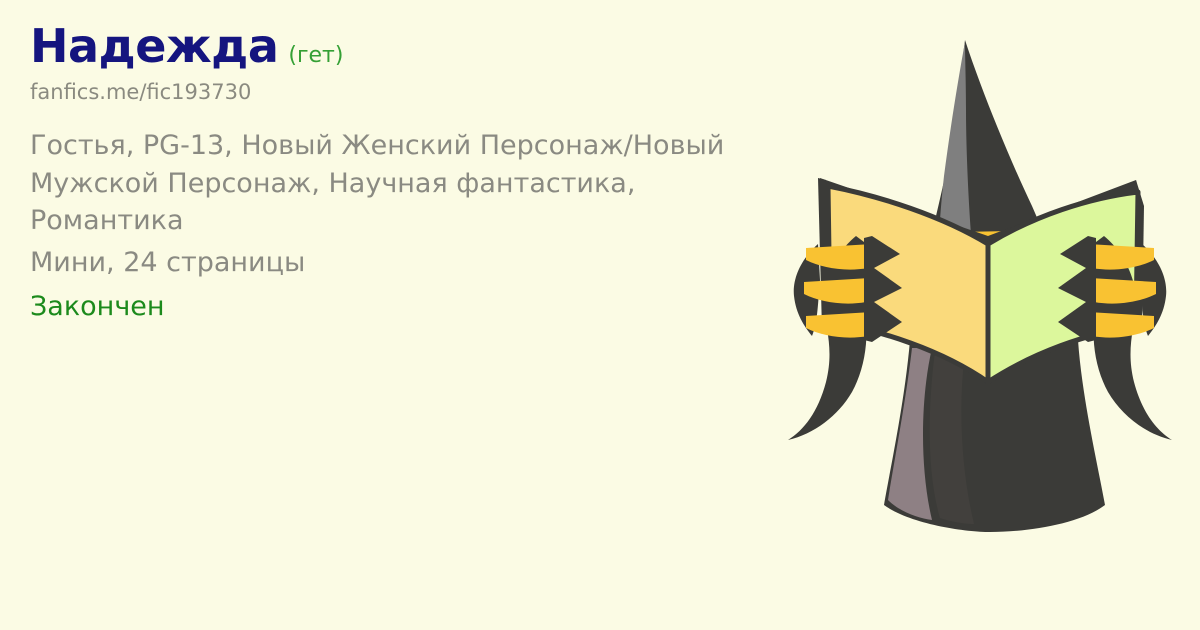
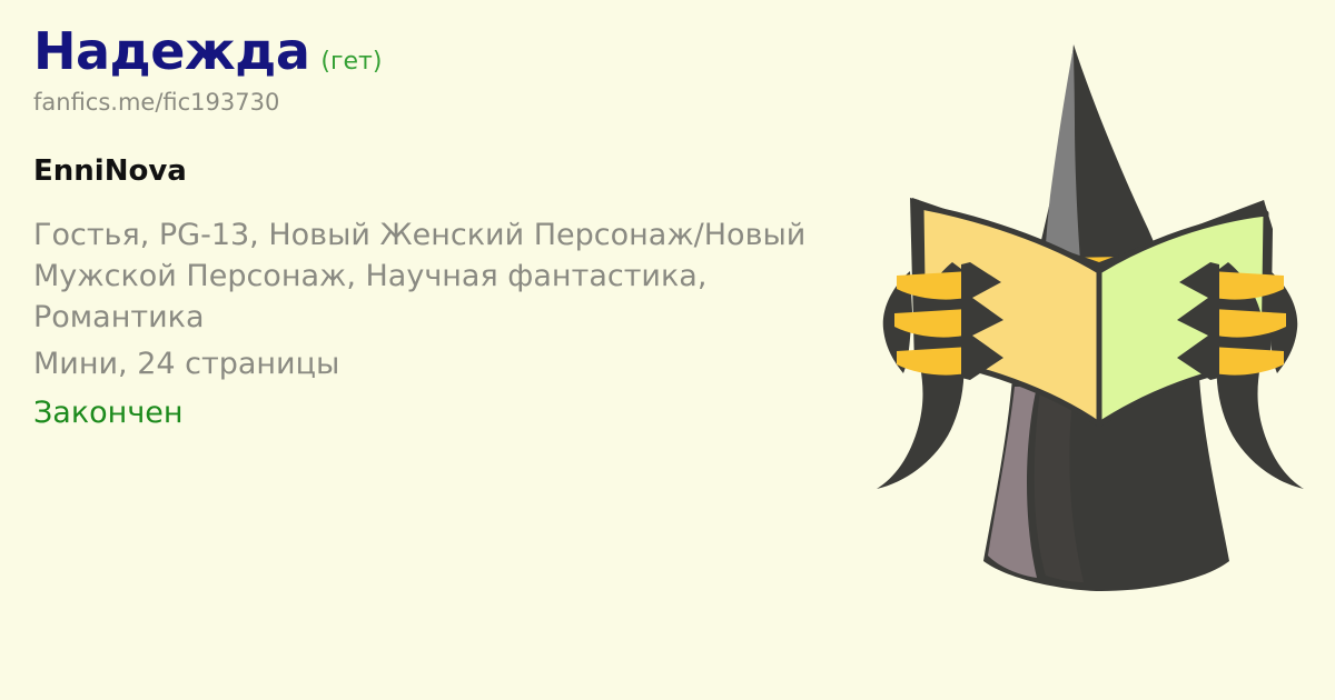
  Надежда
  (гет)
  fanfics.me/fic193730
+ EnniNova
  Гостья, PG-13, Новый Женский Персонаж/Новый Мужской Персонаж, Научная фантастика, Романтика
  Мини, 24 страницы
  Закончен
